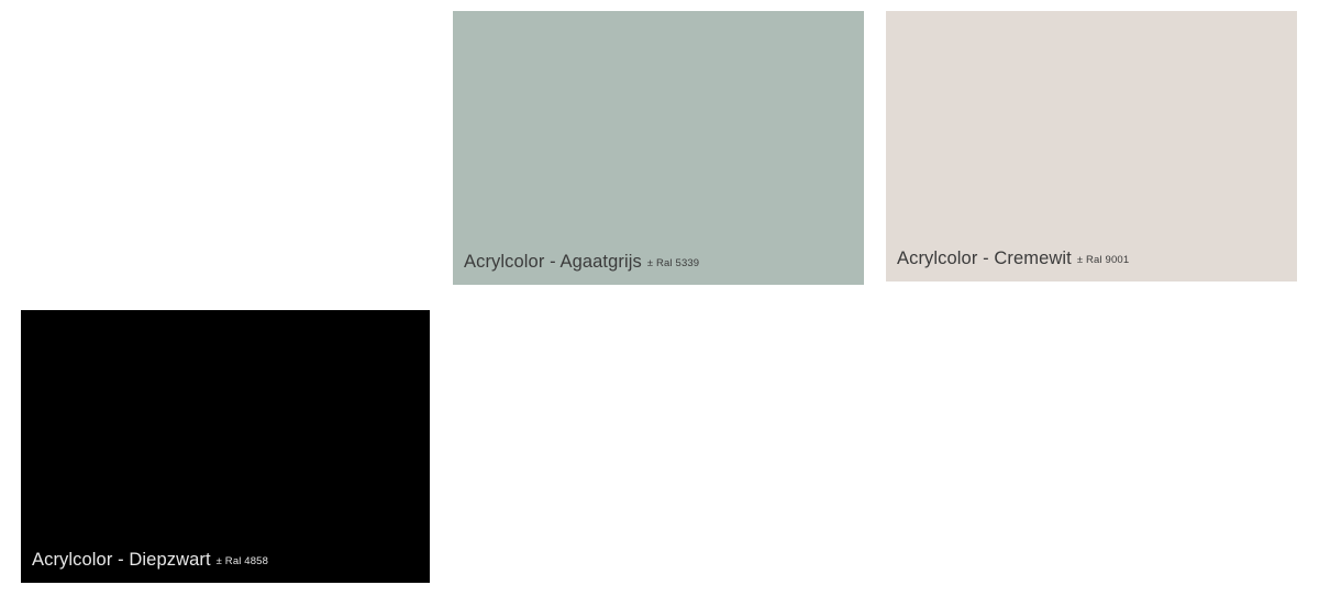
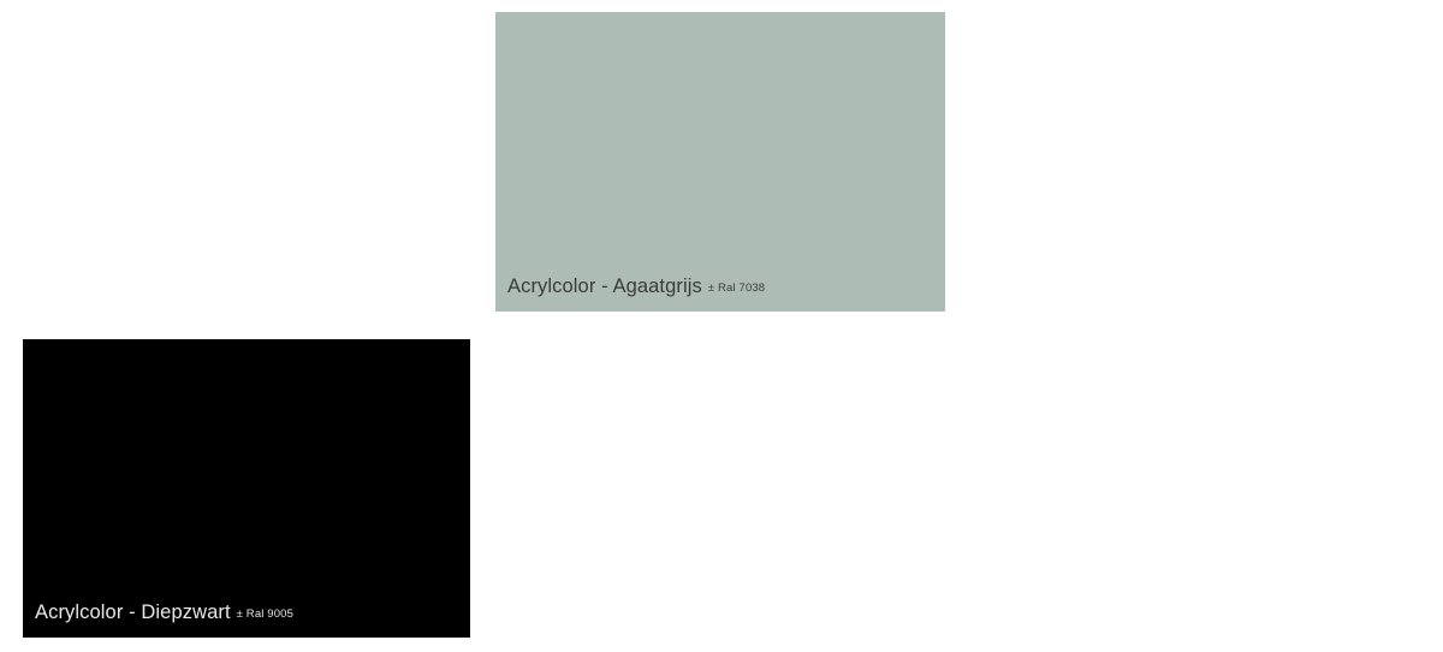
- Acrylcolor - Agaatgrijs ± Ral 5339
+ Acrylcolor - Agaatgrijs ± Ral 7038
- Acrylcolor - Cremewit ± Ral 9001
- Acrylcolor - Diepzwart ± Ral 4858
+ Acrylcolor - Diepzwart ± Ral 9005
